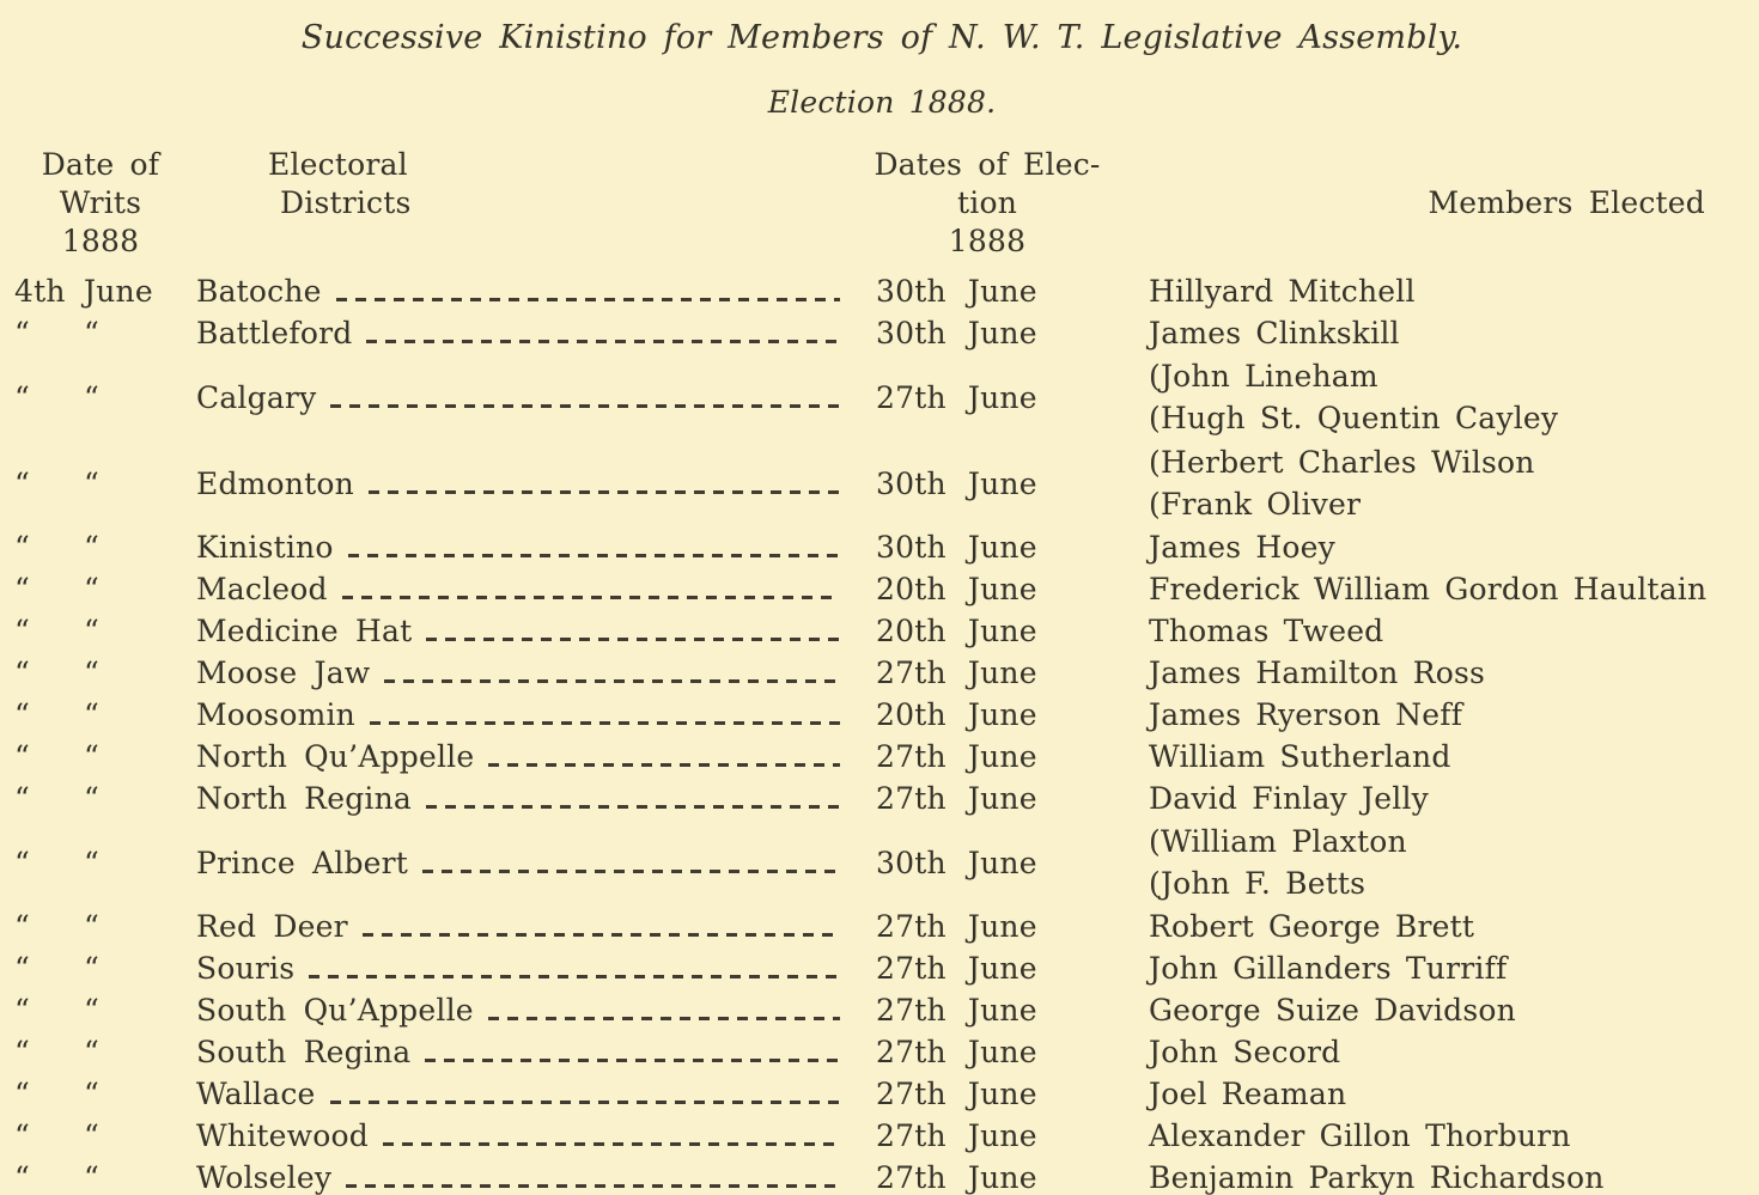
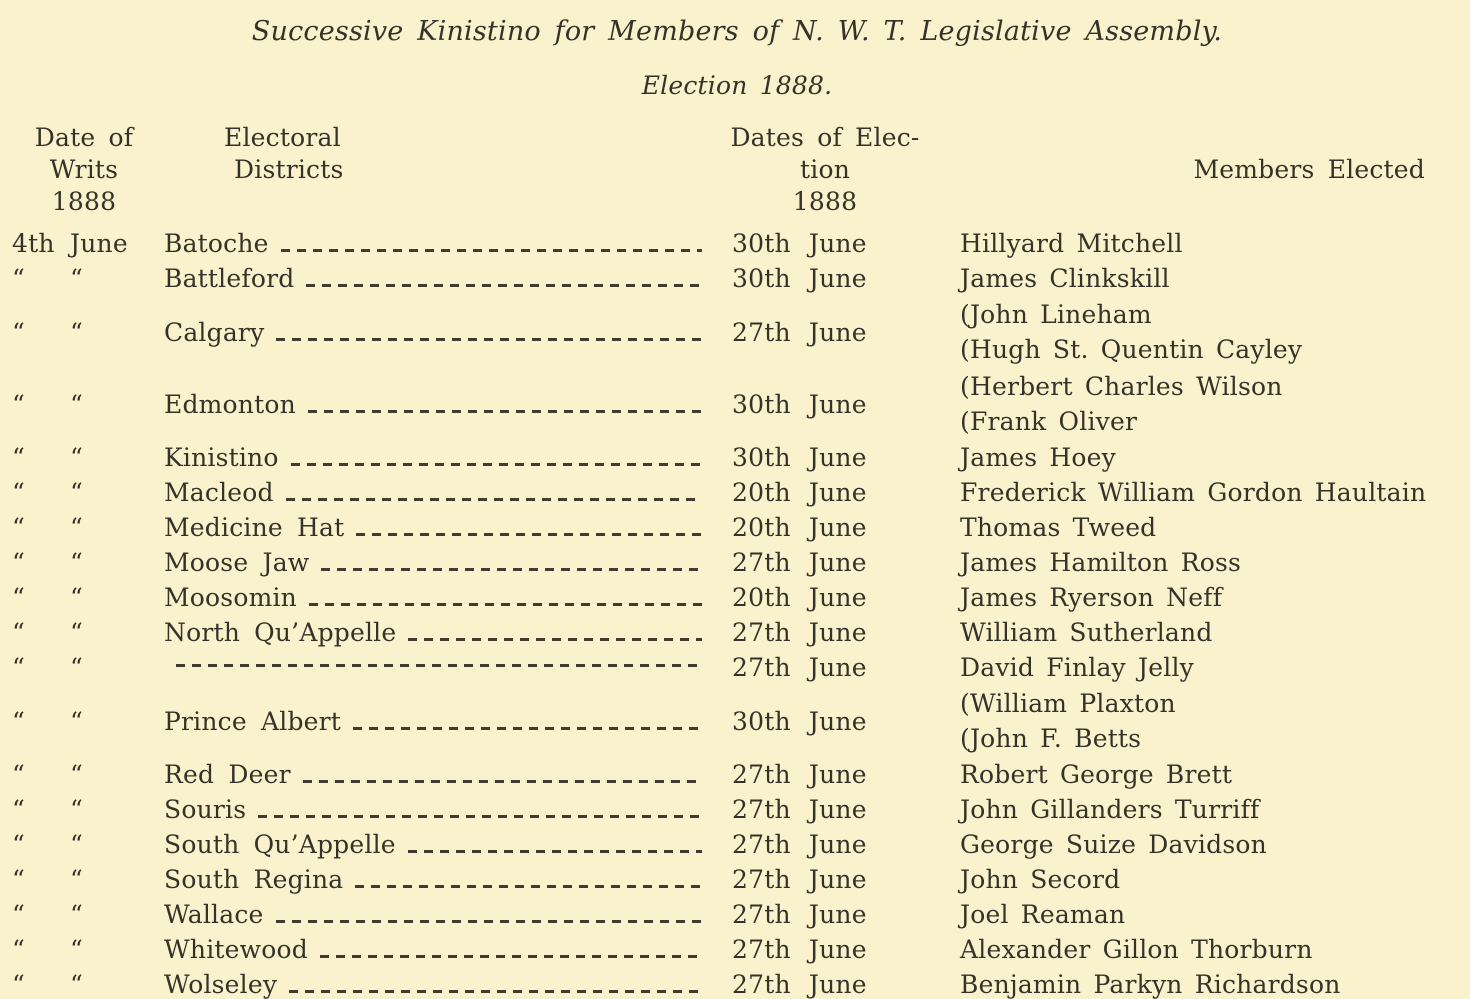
  Successive Kinistino for Members of N. W. T. Legislative Assembly.
  Election 1888.
  Date of
  Writs
  1888
  Electoral
  Districts
  Dates of Elec-
  tion
  1888
  Members Elected
  4th
  June
  Batoche
  30th June
  Hillyard Mitchell
  “
  “
  Battleford
  30th June
  James Clinkskill
  “
  “
  Calgary
  27th June
  (John Lineham
  (Hugh St. Quentin Cayley
  “
  “
  Edmonton
  30th June
  (Herbert Charles Wilson
  (Frank Oliver
  “
  “
  Kinistino
  30th June
  James Hoey
  “
  “
  Macleod
  20th June
  Frederick William Gordon Haultain
  “
  “
  Medicine Hat
  20th June
  Thomas Tweed
  “
  “
  Moose Jaw
  27th June
  James Hamilton Ross
  “
  “
  Moosomin
  20th June
  James Ryerson Neff
  “
  “
  North Qu’Appelle
  27th June
  William Sutherland
  “
  “
- North Regina
  27th June
  David Finlay Jelly
  “
  “
  Prince Albert
  30th June
  (William Plaxton
  (John F. Betts
  “
  “
  Red Deer
  27th June
  Robert George Brett
  “
  “
  Souris
  27th June
  John Gillanders Turriff
  “
  “
  South Qu’Appelle
  27th June
  George Suize Davidson
  “
  “
  South Regina
  27th June
  John Secord
  “
  “
  Wallace
  27th June
  Joel Reaman
  “
  “
  Whitewood
  27th June
  Alexander Gillon Thorburn
  “
  “
  Wolseley
  27th June
  Benjamin Parkyn Richardson
